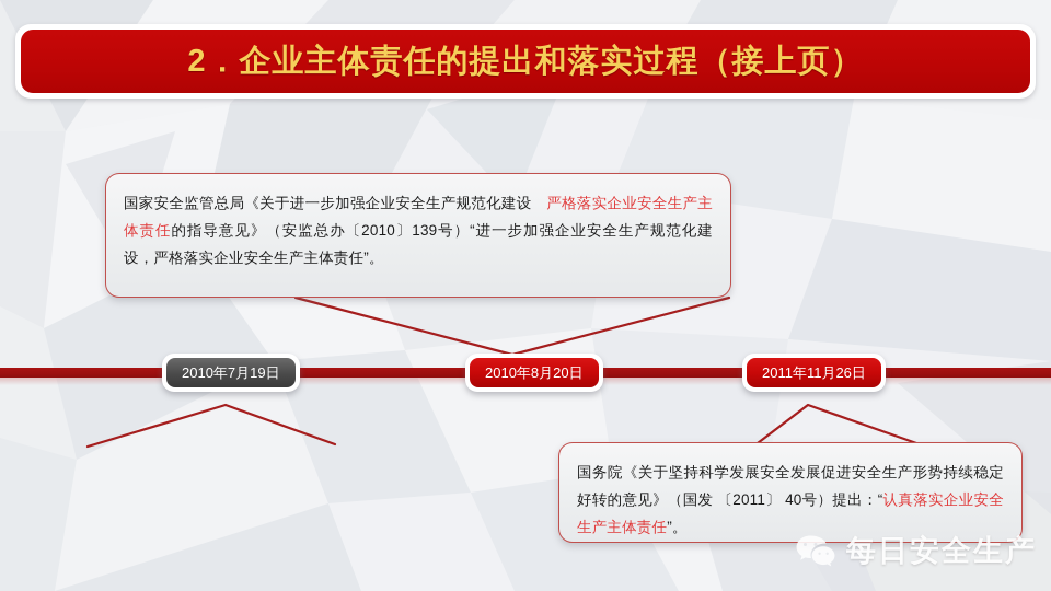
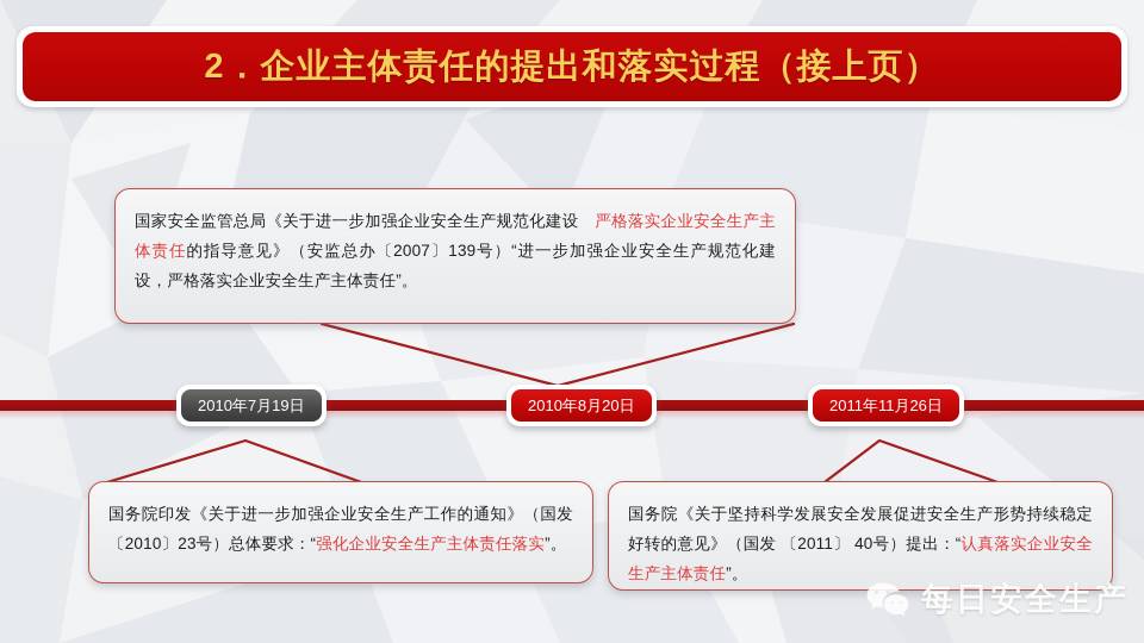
  2．企业主体责任的提出和落实过程（接上页）
- 国家安全监管总局《关于进一步加强企业安全生产规范化建设 严格落实企业安全生产主体责任的指导意见》（安监总办〔2010〕139号）“进一步加强企业安全生产规范化建设，严格落实企业安全生产主体责任”。
+ 国家安全监管总局《关于进一步加强企业安全生产规范化建设 严格落实企业安全生产主体责任的指导意见》（安监总办〔2007〕139号）“进一步加强企业安全生产规范化建设，严格落实企业安全生产主体责任”。
  2010年7月19日
  2010年8月20日
  2011年11月26日
+ 国务院印发《关于进一步加强企业安全生产工作的通知》（国发〔2010〕23号）总体要求：“强化企业安全生产主体责任落实”。
  国务院《关于坚持科学发展安全发展促进安全生产形势持续稳定好转的意见》（国发 〔2011〕 40号）提出：“认真落实企业安全生产主体责任”。
  每日安全生产
